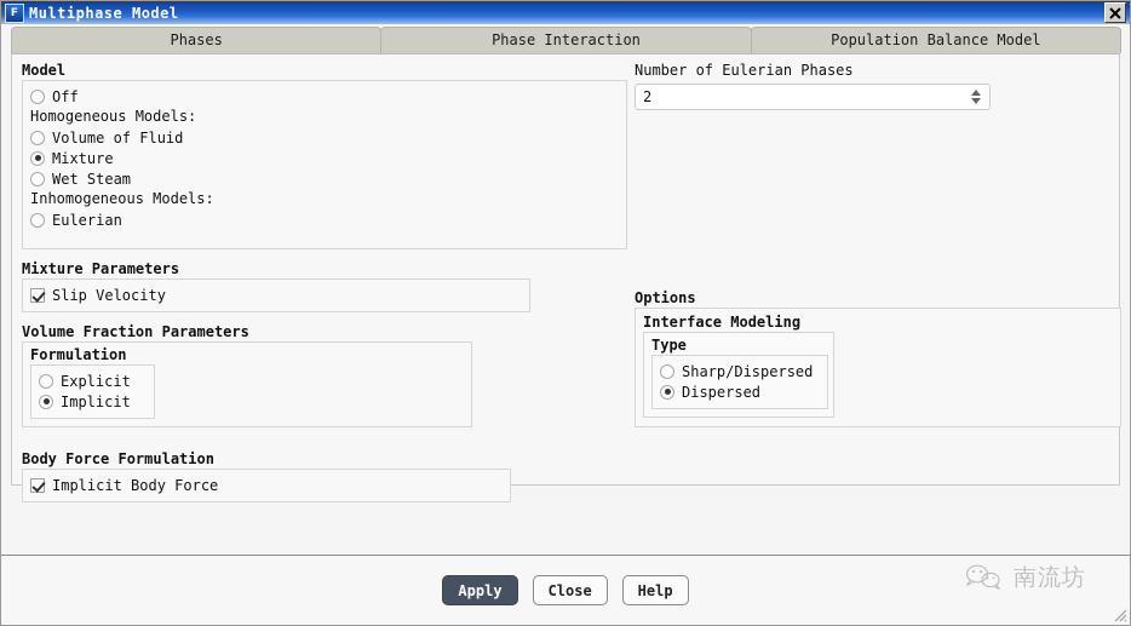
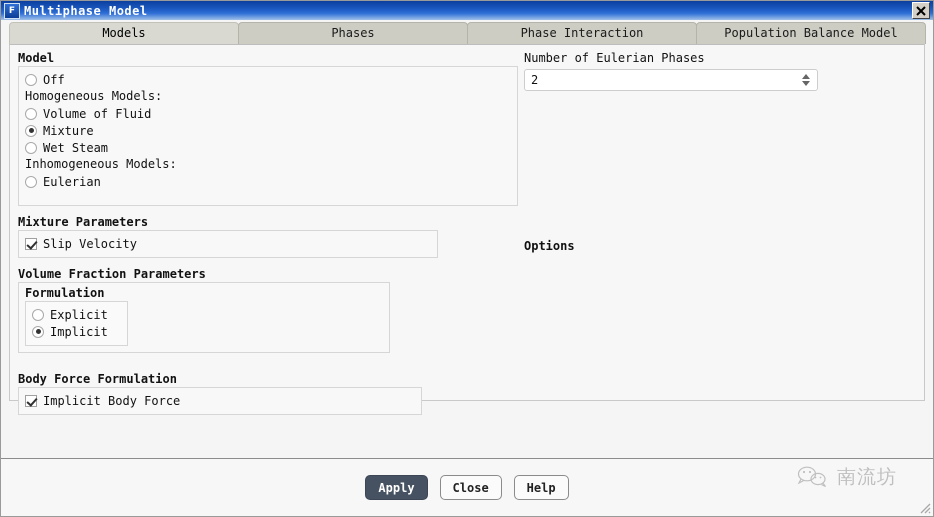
  F
  Multiphase Model
+ Models
  Phases
  Phase Interaction
  Population Balance Model
  Model
  Off
  Homogeneous Models:
  Volume of Fluid
  Mixture
  Wet Steam
  Inhomogeneous Models:
  Eulerian
  Mixture Parameters
  Slip Velocity
  Volume Fraction Parameters
  Formulation
  Explicit
  Implicit
  Body Force Formulation
  Implicit Body Force
  Number of Eulerian Phases
  2
  Options
- Interface Modeling
- Type
- Sharp/Dispersed
- Dispersed
  Apply
  Close
  Help
  南流坊
